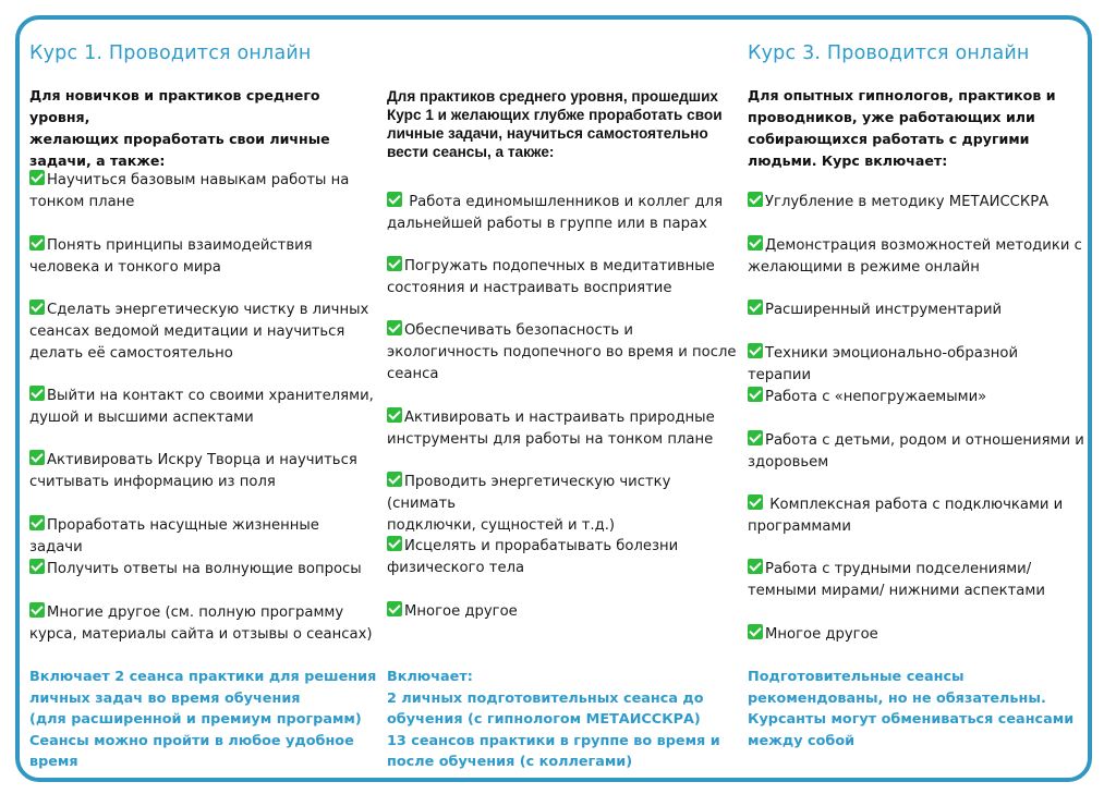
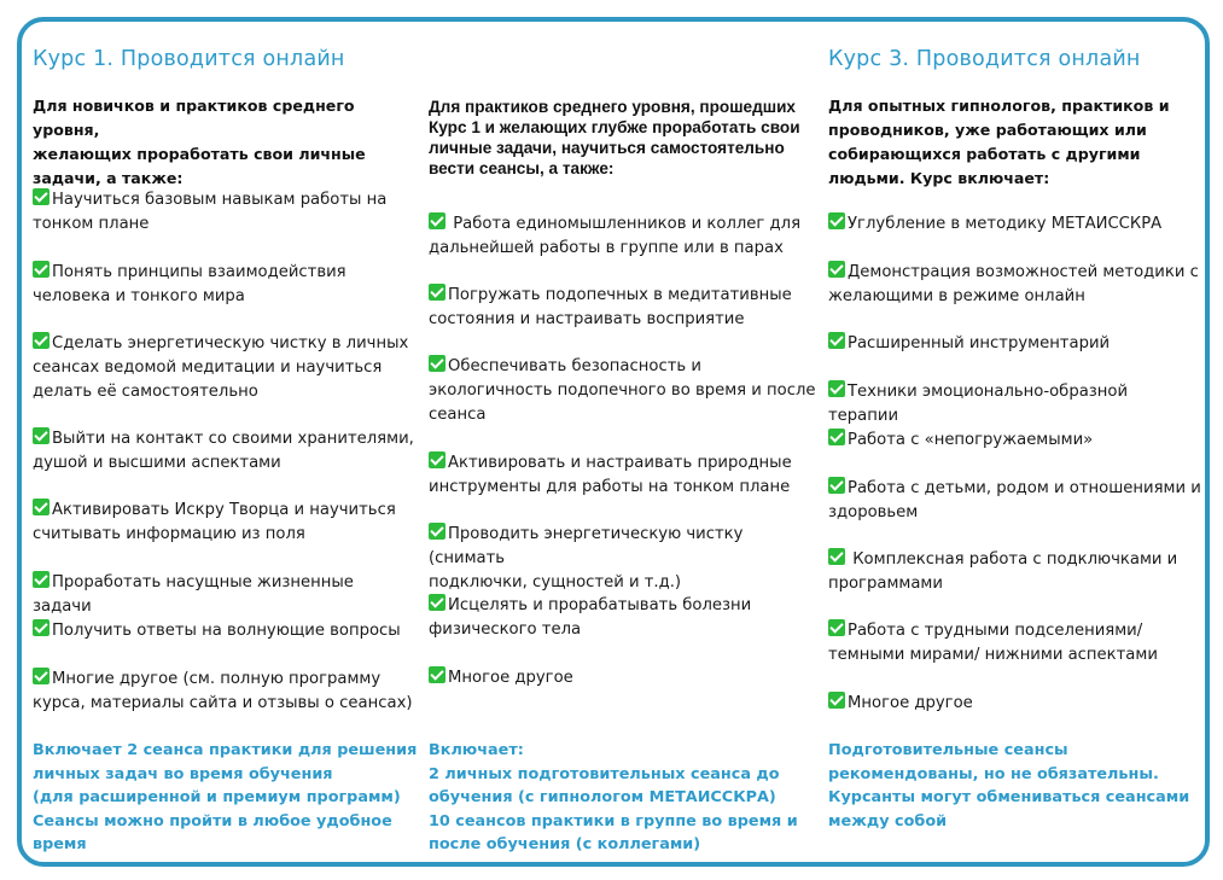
  Курс 1. Проводится онлайн
  Для новичков и практиков среднего уровня,
  желающих проработать свои личные
  задачи, а также:
  Научиться базовым навыкам работы на
  тонком плане
  Понять принципы взаимодействия
  человека и тонкого мира
  Сделать энергетическую чистку в личных
  сеансах ведомой медитации и научиться
  делать её самостоятельно
  Выйти на контакт со своими хранителями,
  душой и высшими аспектами
  Активировать Искру Творца и научиться
  считывать информацию из поля
  Проработать насущные жизненные задачи
  Получить ответы на волнующие вопросы
  Многие другое (см. полную программу
  курса, материалы сайта и отзывы о сеансах)
  Включает 2 сеанса практики для решения
  личных задач во время обучения
  (для расширенной и премиум программ)
  Сеансы можно пройти в любое удобное
  время
  Для практиков среднего уровня, прошедших
  Курс 1 и желающих глубже проработать свои
  личные задачи, научиться самостоятельно
  вести сеансы, а также:
  Работа единомышленников и коллег для
  дальнейшей работы в группе или в парах
  Погружать подопечных в медитативные
  состояния и настраивать восприятие
  Обеспечивать безопасность и
  экологичность подопечного во время и после
  сеанса
  Активировать и настраивать природные
  инструменты для работы на тонком плане
  Проводить энергетическую чистку (снимать
  подключки, сущностей и т.д.)
  Исцелять и прорабатывать болезни
  физического тела
  Многое другое
  Включает:
  2 личных подготовительных сеанса до
  обучения (с гипнологом МЕТАИССКРА)
- 13 сеансов практики в группе во время и
+ 10 сеансов практики в группе во время и
  после обучения (с коллегами)
  Курс 3. Проводится онлайн
  Для опытных гипнологов, практиков и
  проводников, уже работающих или
  собирающихся работать с другими
  людьми. Курс включает:
  Углубление в методику МЕТАИССКРА
  Демонстрация возможностей методики с
  желающими в режиме онлайн
  Расширенный инструментарий
  Техники эмоционально-образной терапии
  Работа с «непогружаемыми»
  Работа с детьми, родом и отношениями и
  здоровьем
  Комплексная работа с подключками и
  программами
  Работа с трудными подселениями/
  темными мирами/ нижними аспектами
  Многое другое
  Подготовительные сеансы
  рекомендованы, но не обязательны.
  Курсанты могут обмениваться сеансами
  между собой
